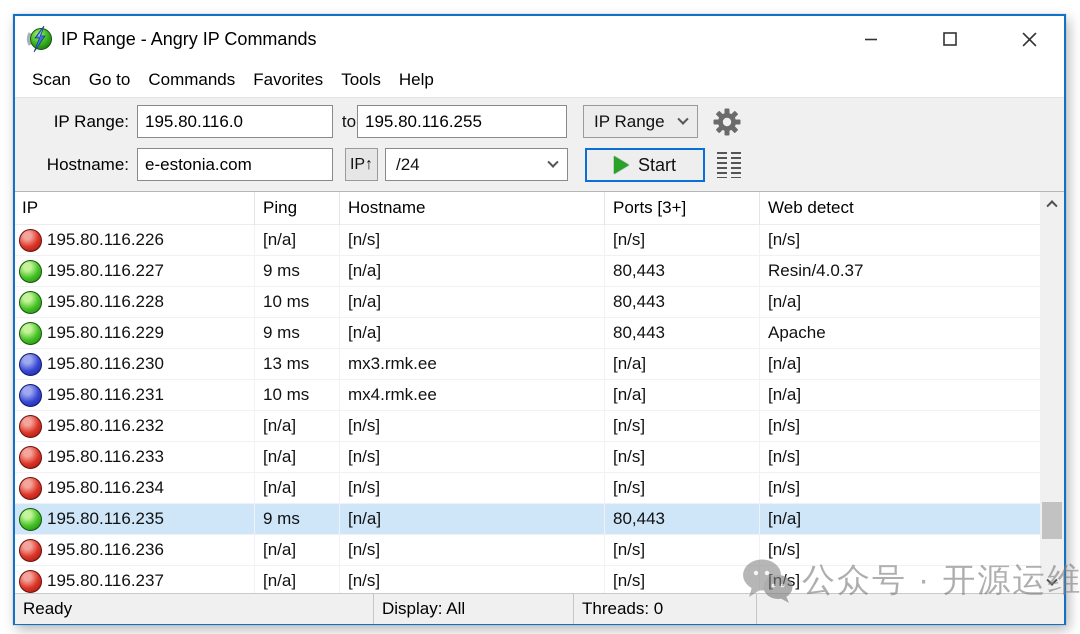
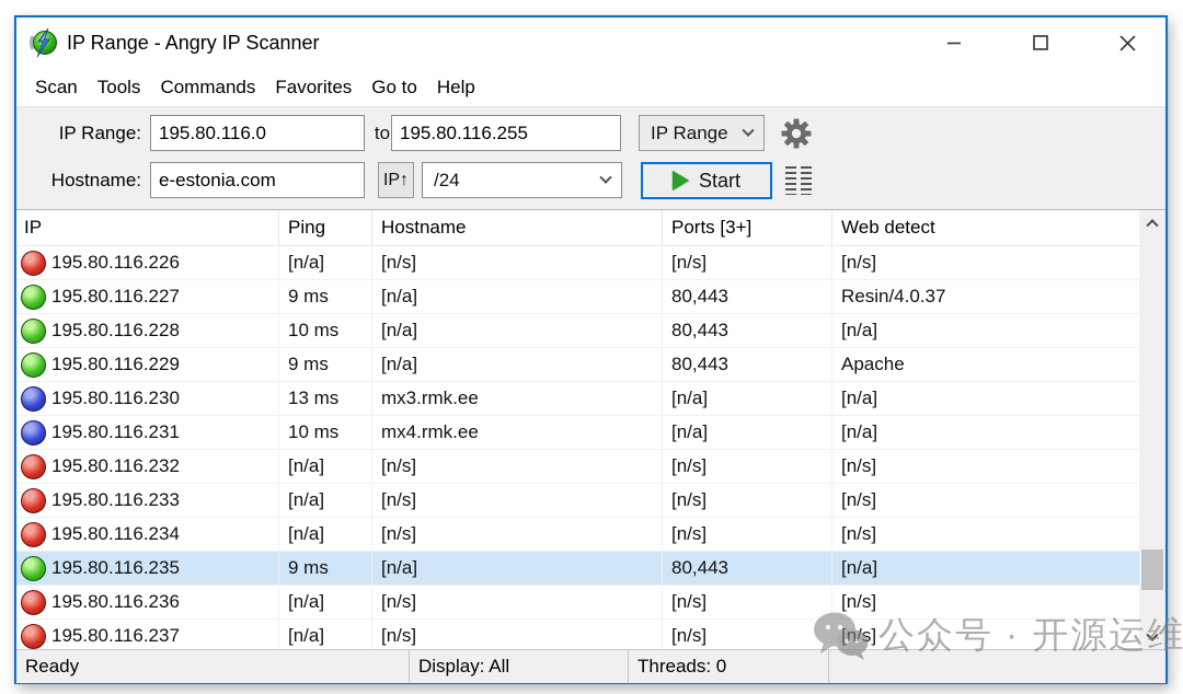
- IP Range - Angry IP Commands
+ IP Range - Angry IP Scanner
  Scan
- Go to
+ Tools
  Commands
  Favorites
- Tools
+ Go to
  Help
  IP Range:
  195.80.116.0
  to
  195.80.116.255
  IP Range
  Hostname:
  e-estonia.com
  IP↑
  /24
  Start
  IP
  Ping
  Hostname
  Ports [3+]
  Web detect
  195.80.116.226
  [n/a]
  [n/s]
  [n/s]
  [n/s]
  195.80.116.227
  9 ms
  [n/a]
  80,443
  Resin/4.0.37
  195.80.116.228
  10 ms
  [n/a]
  80,443
  [n/a]
  195.80.116.229
  9 ms
  [n/a]
  80,443
  Apache
  195.80.116.230
  13 ms
  mx3.rmk.ee
  [n/a]
  [n/a]
  195.80.116.231
  10 ms
  mx4.rmk.ee
  [n/a]
  [n/a]
  195.80.116.232
  [n/a]
  [n/s]
  [n/s]
  [n/s]
  195.80.116.233
  [n/a]
  [n/s]
  [n/s]
  [n/s]
  195.80.116.234
  [n/a]
  [n/s]
  [n/s]
  [n/s]
  195.80.116.235
  9 ms
  [n/a]
  80,443
  [n/a]
  195.80.116.236
  [n/a]
  [n/s]
  [n/s]
  [n/s]
  195.80.116.237
  [n/a]
  [n/s]
  [n/s]
  [n/s]
  Ready
  Display: All
  Threads: 0
  公众号 · 开源运维
